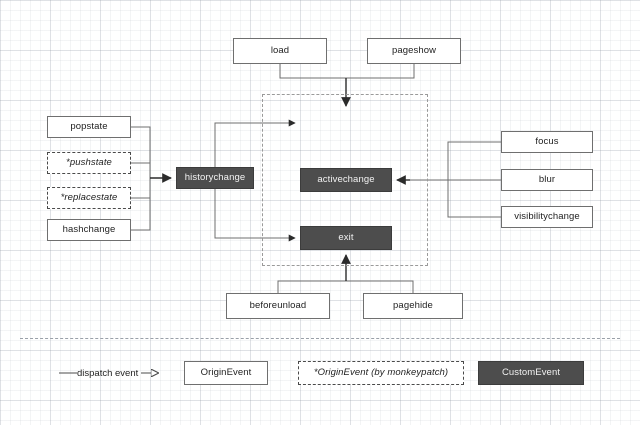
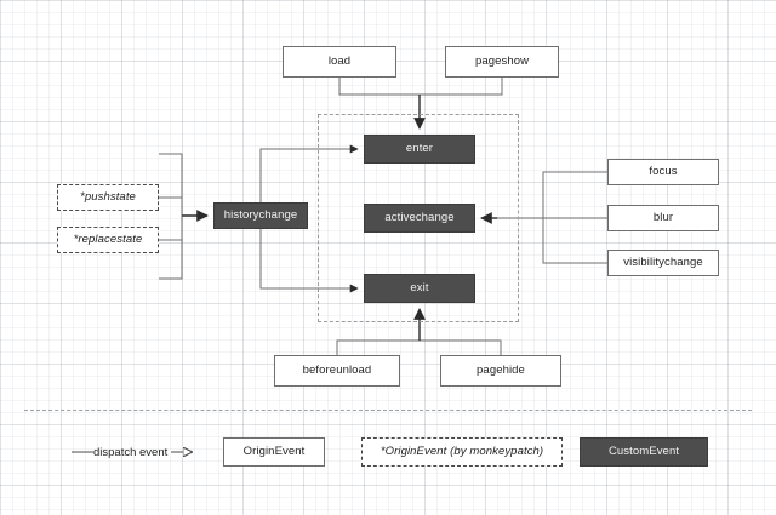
  load
  pageshow
- popstate
  *pushstate
  *replacestate
- hashchange
  historychange
+ enter
  activechange
  exit
  focus
  blur
  visibilitychange
  beforeunload
  pagehide
  dispatch event
  OriginEvent
  *OriginEvent (by monkeypatch)
  CustomEvent
